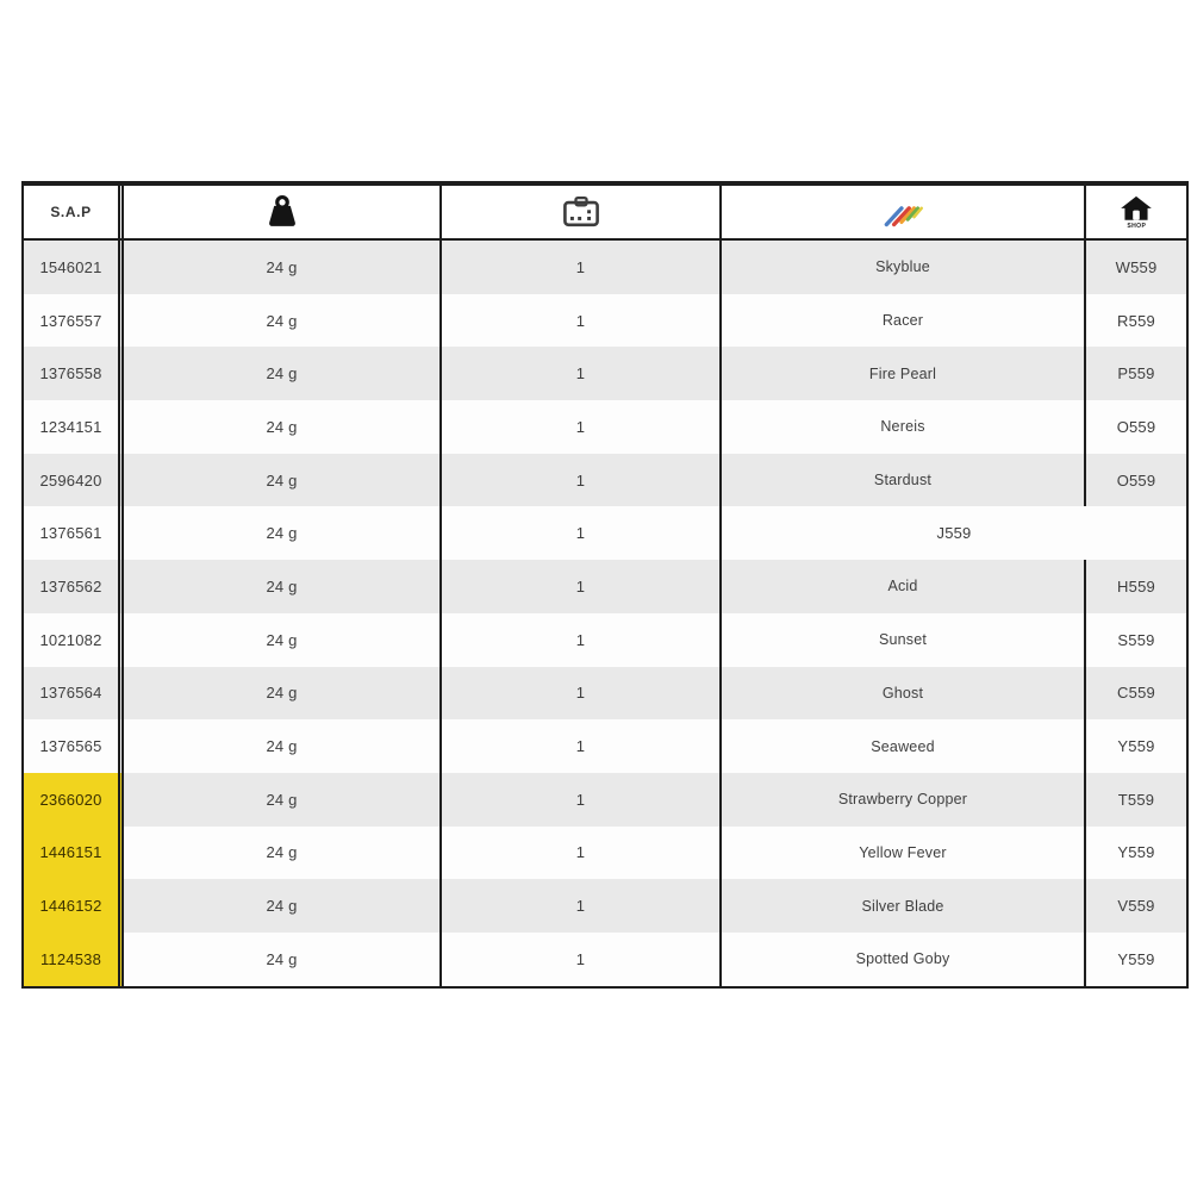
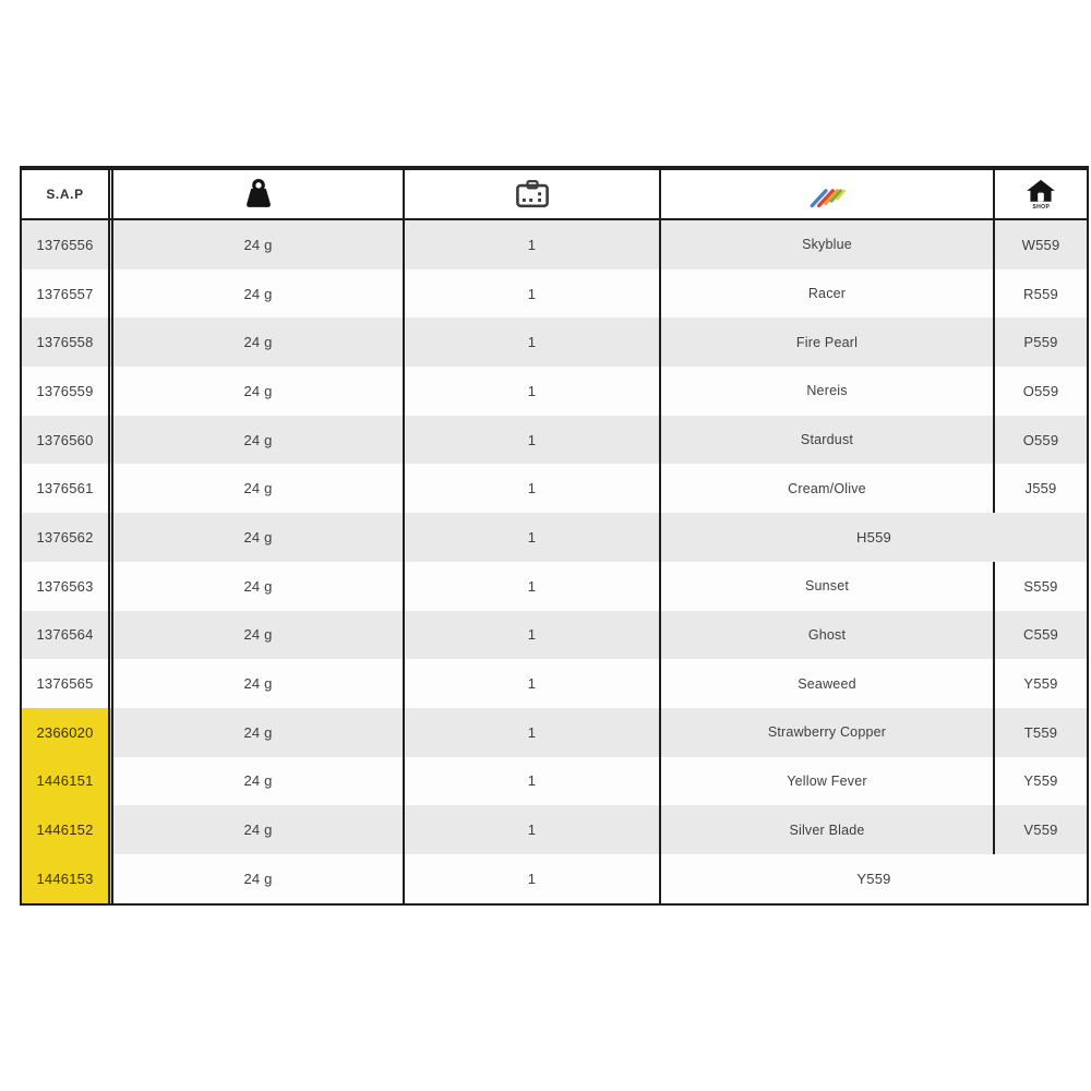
  S.A.P
- 1546021
+ 1376556
  24 g
  1
  Skyblue
  W559
  1376557
  24 g
  1
  Racer
  R559
  1376558
  24 g
  1
  Fire Pearl
  P559
- 1234151
+ 1376559
  24 g
  1
  Nereis
  O559
- 2596420
+ 1376560
  24 g
  1
  Stardust
  O559
  1376561
  24 g
  1
+ Cream/Olive
  J559
  1376562
  24 g
  1
- Acid
  H559
- 1021082
+ 1376563
  24 g
  1
  Sunset
  S559
  1376564
  24 g
  1
  Ghost
  C559
  1376565
  24 g
  1
  Seaweed
  Y559
  2366020
  24 g
  1
  Strawberry Copper
  T559
  1446151
  24 g
  1
  Yellow Fever
  Y559
  1446152
  24 g
  1
  Silver Blade
  V559
- 1124538
+ 1446153
  24 g
  1
- Spotted Goby
  Y559
